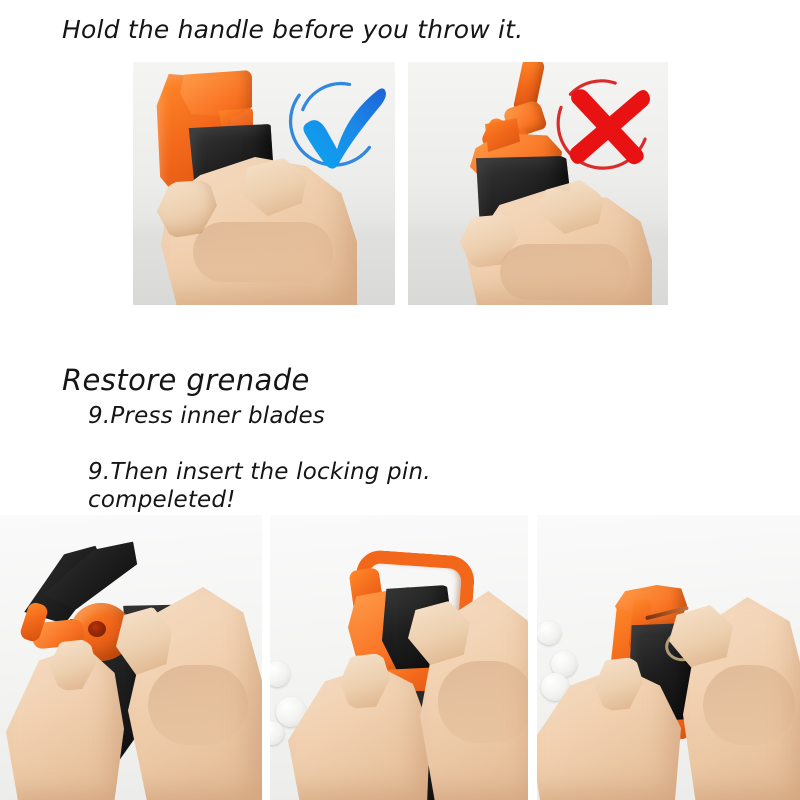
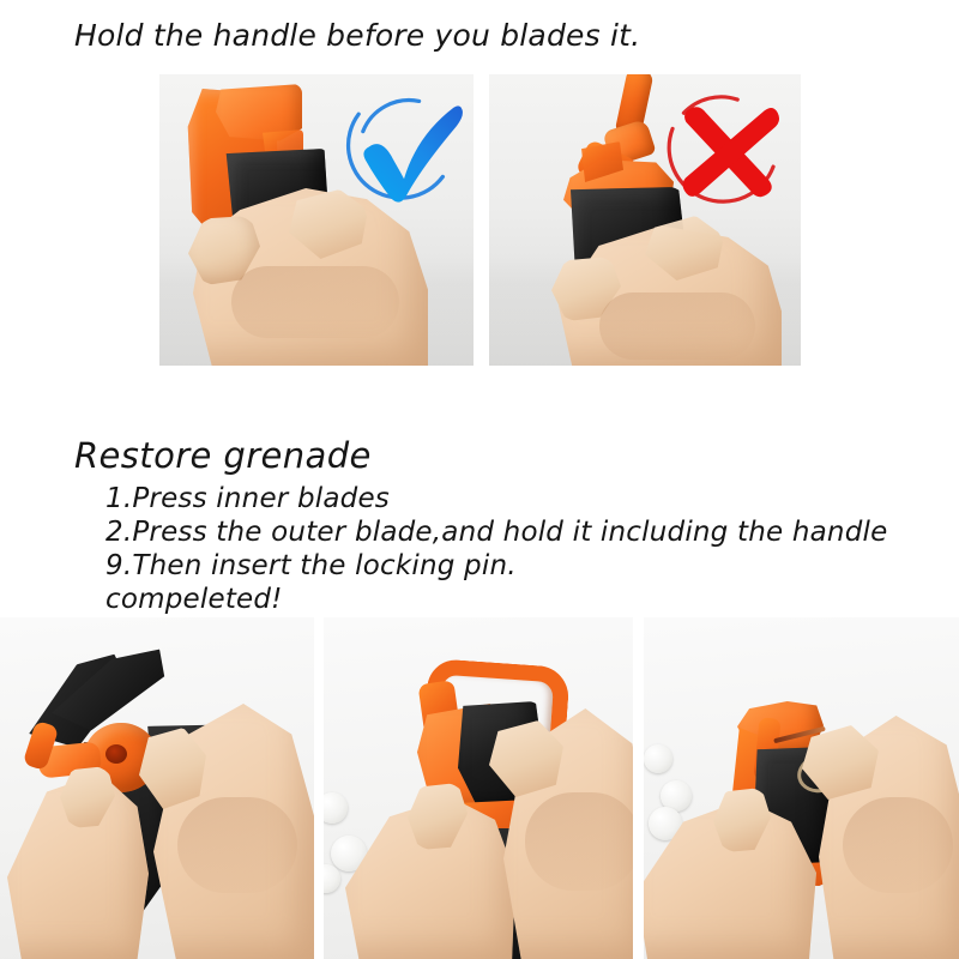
- Hold the handle before you throw it.
+ Hold the handle before you blades it.
  Restore grenade
- 9.Press inner blades
+ 1.Press inner blades
+ 2.Press the outer blade,and hold it including the handle
  9.Then insert the locking pin.
  compeleted!
